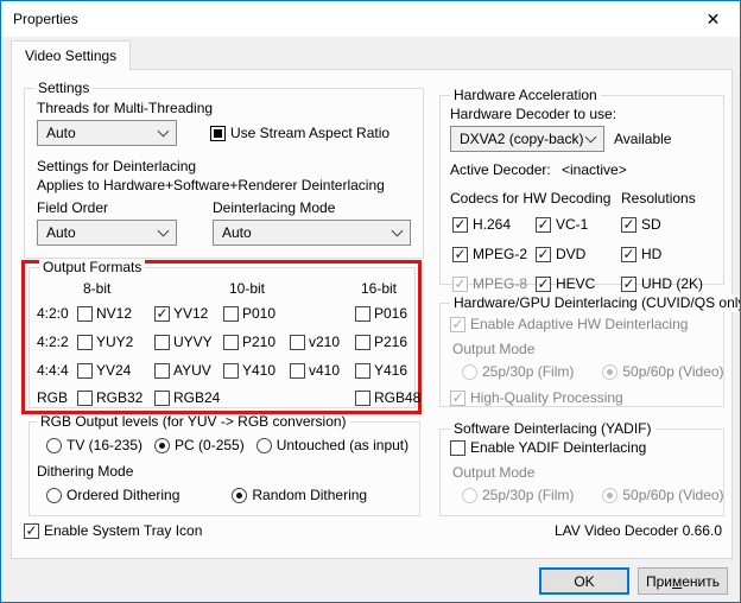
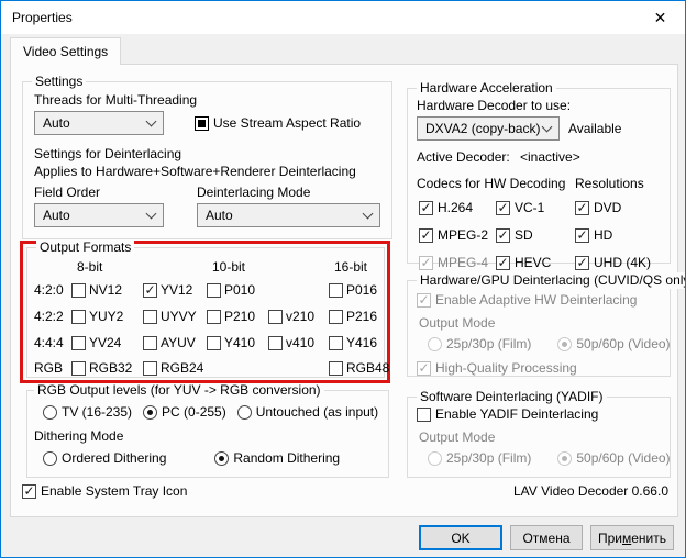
  Properties
  ✕
  Video Settings
  Settings
  Threads for Multi-Threading
  Auto
  Use Stream Aspect Ratio
  Settings for Deinterlacing
  Applies to Hardware+Software+Renderer Deinterlacing
  Field Order
  Auto
  Deinterlacing Mode
  Auto
  Output Formats
  8-bit
  10-bit
  16-bit
  4:2:0
  NV12
  ✓
  YV12
  P010
  P016
  4:2:2
  YUY2
  UYVY
  P210
  v210
  P216
  4:4:4
  YV24
  AYUV
  Y410
  v410
  Y416
  RGB
  RGB32
  RGB24
  RGB48
  RGB Output levels (for YUV -> RGB conversion)
  TV (16-235)
  PC (0-255)
  Untouched (as input)
  Dithering Mode
  Ordered Dithering
  Random Dithering
  Hardware Acceleration
  Hardware Decoder to use:
  DXVA2 (copy-back)
  Available
  Active Decoder:
  <inactive>
  Codecs for HW Decoding
  Resolutions
  ✓
  H.264
  ✓
  VC-1
  ✓
- SD
+ DVD
  ✓
  MPEG-2
  ✓
- DVD
+ SD
  ✓
  HD
  ✓
- MPEG-8
+ MPEG-4
  ✓
  HEVC
  ✓
- UHD (2K)
+ UHD (4K)
  Hardware/GPU Deinterlacing (CUVID/QS onl
  ✓
  Enable Adaptive HW Deinterlacing
  Output Mode
  25p/30p (Film)
  50p/60p (Video)
  ✓
  High-Quality Processing
  Software Deinterlacing (YADIF)
  Enable YADIF Deinterlacing
  Output Mode
  25p/30p (Film)
  50p/60p (Video)
  ✓
  Enable System Tray Icon
  LAV Video Decoder 0.66.0
  OK
+ Отмена
  Применить
